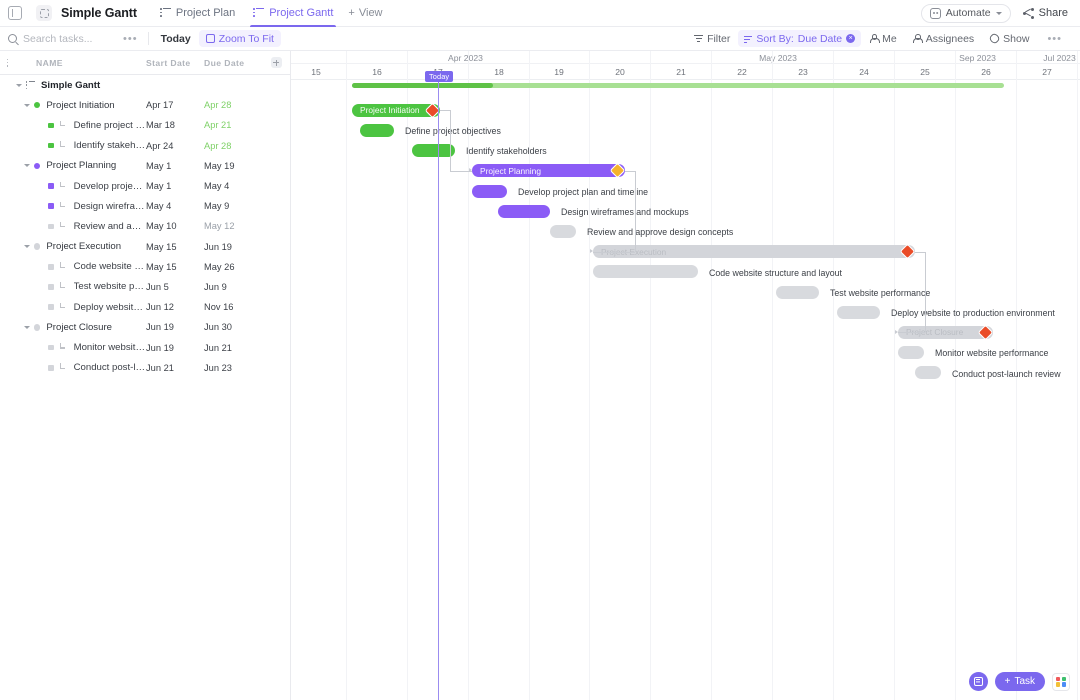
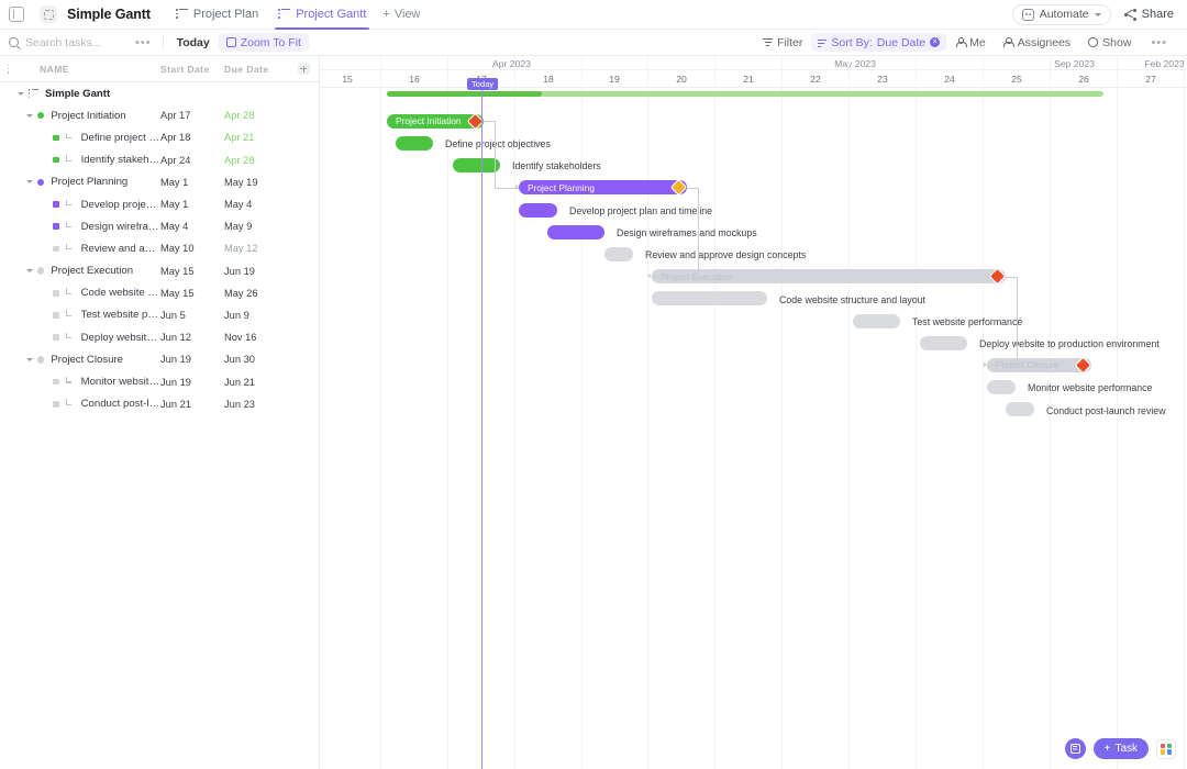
  Simple Gantt
  Project Plan
  Project Gantt
  +
  View
  Automate
  Share
  Search tasks...
  •••
  Today
  Zoom To Fit
  Filter
  Sort By:
  Due Date
  Me
  Assignees
  Show
  •••
  NAME
  Start Date
  Due Date
  Simple Gantt
  Project Initiation
  Apr 17
  Apr 28
  Define project o..
- Mar 18
+ Apr 18
  Apr 21
  Identify stakeho..
  Apr 24
  Apr 28
  Project Planning
  May 1
  May 19
  Develop project..
  May 1
  May 4
  Design wirefram.
  May 4
  May 9
  Review and app.
  May 10
  May 12
  Project Execution
  May 15
  Jun 19
  Code website st..
  May 15
  May 26
  Test website pe..
  Jun 5
  Jun 9
  Deploy website ..
  Jun 12
  Nov 16
  Project Closure
  Jun 19
  Jun 30
  Monitor website..
  Jun 19
  Jun 21
  Conduct post-la..
  Jun 21
  Jun 23
  Apr 2023
  May 2023
  Sep 2023
- Jul 2023
+ Feb 2023
  15
  16
  18
  19
  20
  21
  22
  23
  24
  25
  26
  27
  Project Initiation
  Define pojct objectives
  Identify stakeholders
  Project Planning
  Develop project plan and timeine
  Design wireframes and mockups
  Review and approve design concepts
  Code website structure and layout
  Test website performance
  Deploy website to production environment
  Monitor website performance
  Conduct post-launch review
  Today
  +
  Task
